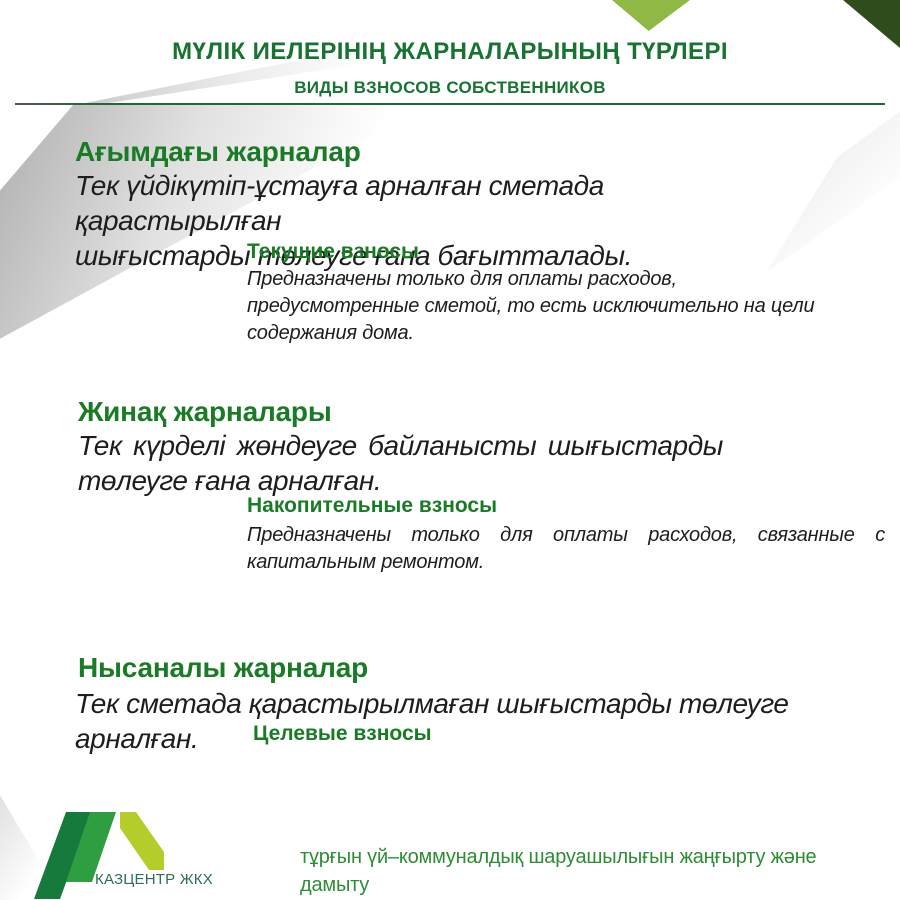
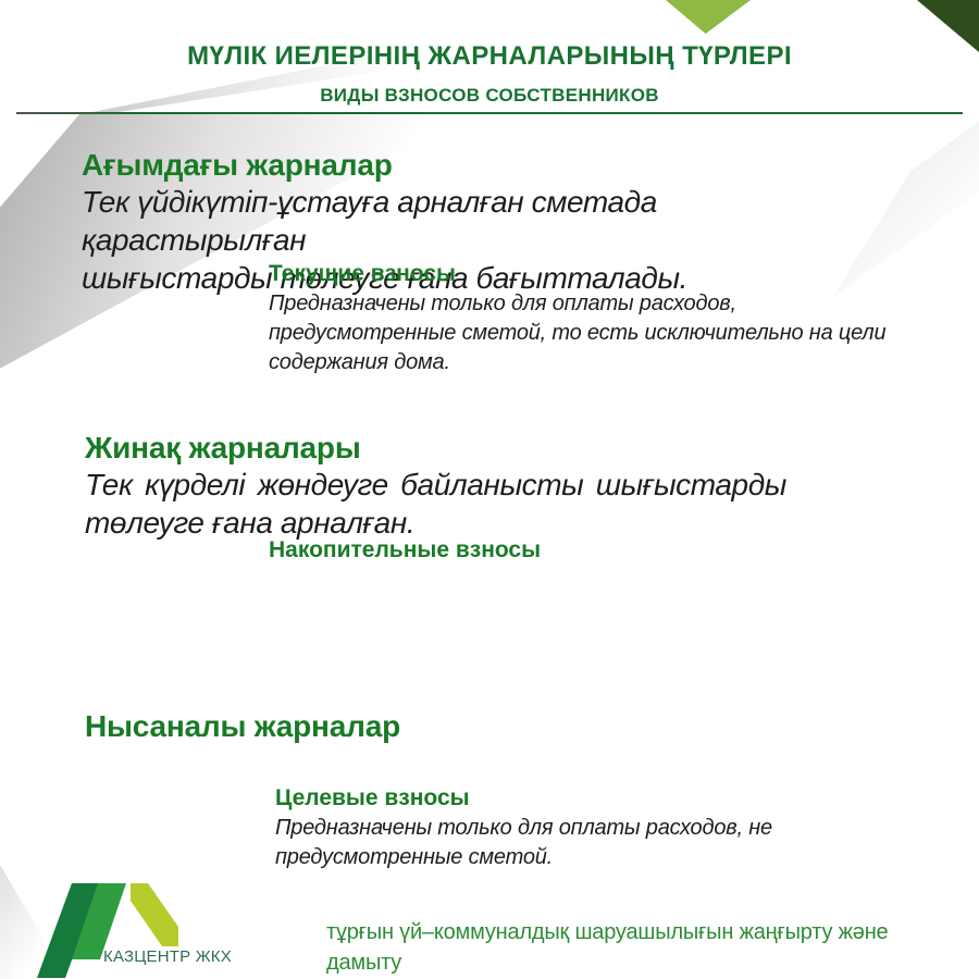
  МҮЛІК ИЕЛЕРІНІҢ ЖАРНАЛАРЫНЫҢ ТҮРЛЕРІ
  ВИДЫ ВЗНОСОВ СОБСТВЕННИКОВ
  Ағымдағы жарналар
  Тек үйдікүтіп-ұстауға арналған сметада қарастырылған
  шығыстарды төлеуге ғана бағытталады.
  Текущие взносы
  Предназначены только для оплаты расходов,
  предусмотренные сметой, то есть исключительно на цели
  содержания дома.
  Жинақ жарналары
  Тек күрделі жөндеуге байланысты шығыстарды
  төлеуге ғана арналған.
  Накопительные взносы
- Предназначены только для оплаты расходов, связанные с
- капитальным ремонтом.
  Нысаналы жарналар
- Тек сметада қарастырылмаған шығыстарды төлеуге арналған.
  Целевые взносы
+ Предназначены только для оплаты расходов, не
+ предусмотренные сметой.
  КАЗЦЕНТР ЖКХ
  тұрғын үй–коммуналдық шаруашылығын жаңғырту және дамыту
